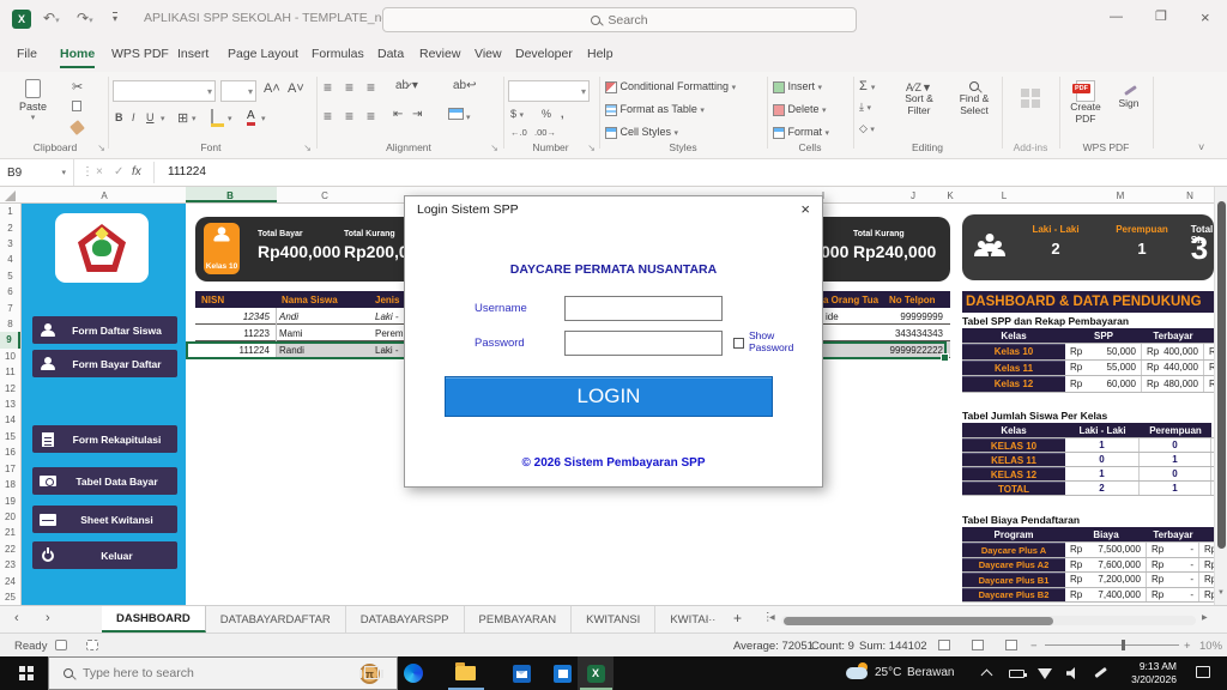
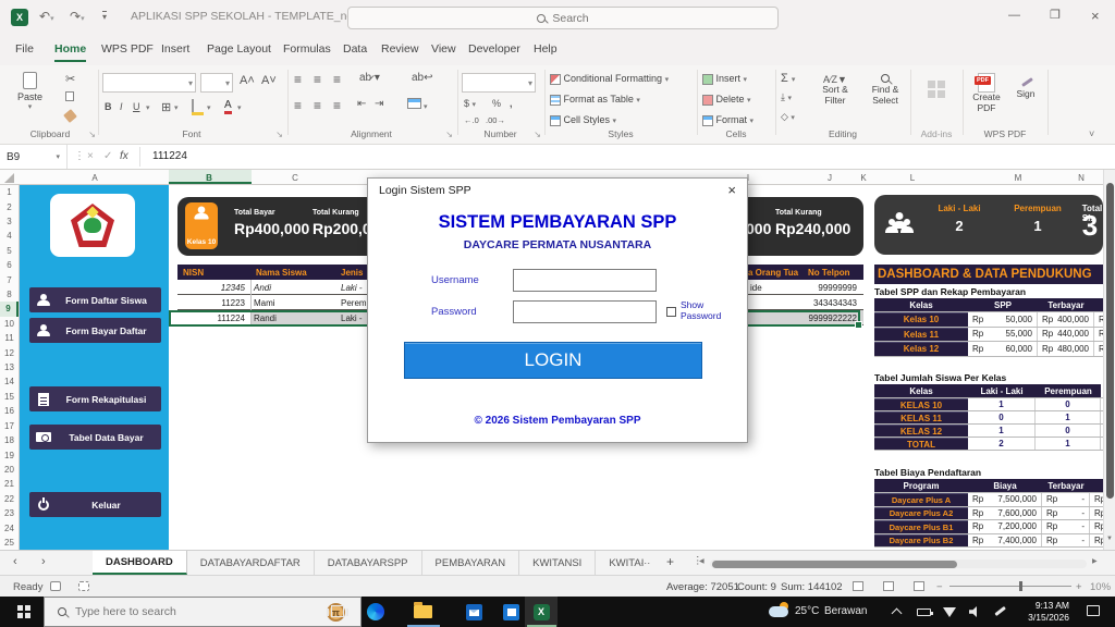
  X
  ▾
  Search
  —
  ❐
  ×
  File
  Home
  WPS PDF
  Insert
  Page Layout
  Formulas
  Data
  Review
  View
  Developer
  Help
  Paste
  ✂
  Clipboard
  ↘
  ▾
  ▾
  A˄
  A˅
  B
  I
  U
  ⊞
  A
  Font
  ↘
  ≡
  ≡
  ≡
  ab̷ ▾
  ≡
  ≡
  ≡
  ⇤
  ⇥
  ab↩
  Alignment
  ↘
  ▾
  %
  ,
  ←.0
  .00→
  Number
  ↘
  Conditional Formatting
  Format as Table
  Cell Styles
  Styles
  Insert
  Delete
  Format
  Cells
  A∕Z▼
  Sort & Filter
  Find & Select
  Editing
  Add-ins
  Create PDF
  Sign
  WPS PDF
  ˅
  B9
  ⋮
  ×
  ✓
  fx
  111224
  A
  B
  C
  I
  J
  K
  L
  M
  N
  1
  2
  3
  4
  5
  6
  7
  8
  9
  10
  11
  12
  13
  14
  15
  16
  17
  18
  19
  20
  21
  22
  23
  24
  25
  Form Daftar Siswa
  Form Bayar Daftar
  Form Rekapitulasi
  Tabel Data Bayar
- Sheet Kwitansi
  Keluar
  Rp400,000
  Rp200,
  000
  Rp240,000
  NISN
  Nama Siswa
  Jenis
  a Orang Tua
  No Telpon
  12345
  Andi
  Laki -
  11223
  Mami
  Perem
  ide
  99999999
  343434343
  Laki - Laki
  2
  Perempuan
  1
  Total Sis
  3
  DASHBOARD & DATA PENDUKUNG
  Tabel SPP dan Rekap Pembayaran
  Kelas
  SPP
  Terbayar
  Kelas 10
  Rp
  50,000
  Rp
  400,000
  Kelas 11
  Rp
  55,000
  Rp
  440,000
  Kelas 12
  Rp
  60,000
  Rp
  480,000
  Tabel Jumlah Siswa Per Kelas
  Kelas
  Laki - Laki
  Perempuan
  KELAS 10
  1
  0
  KELAS 11
  0
  1
  KELAS 12
  1
  0
  TOTAL
  2
  1
  Tabel Biaya Pendaftaran
  Program
  Biaya
  Terbayar
  Daycare Plus A
  Rp
  7,500,000
  Rp
  -
  Daycare Plus A2
  Rp
  7,600,000
  Rp
  -
  Daycare Plus B1
  Rp
  7,200,000
  Rp
  -
  Daycare Plus B2
  Rp
  7,400,000
  Rp
  -
  Login Sistem SPP
  ×
+ SISTEM PEMBAYARAN SPP
  DAYCARE PERMATA NUSANTARA
  Username
  Password
  Show Password
  LOGIN
  © 2026 Sistem Pembayaran SPP
  ‹
  ›
  DASHBOARD
  DATABAYARDAFTAR
  DATABAYARSPP
  PEMBAYARAN
  KWITANSI
  KWITAI
  …
  +
  ⋮
  Ready
  Average: 72051
  Count: 9
  Sum: 144102
  −
  +
  10%
  Type here to search
  X
  25°C
  Berawan
  9:13 AM
- 3/20/2026
+ 3/15/2026
